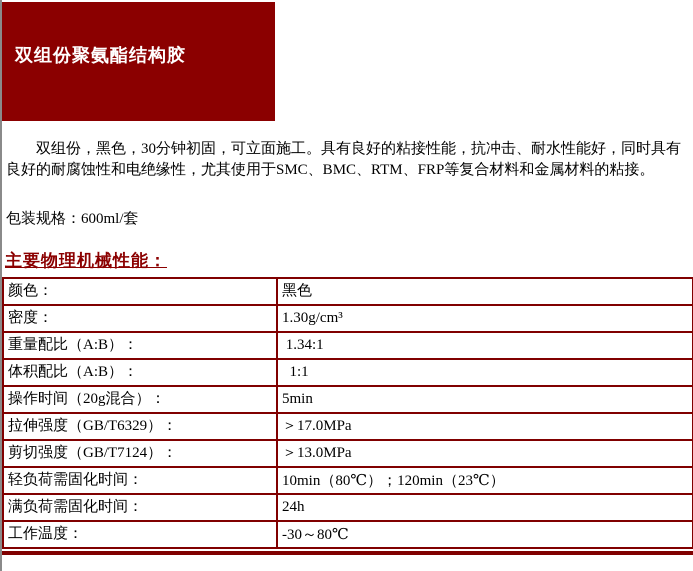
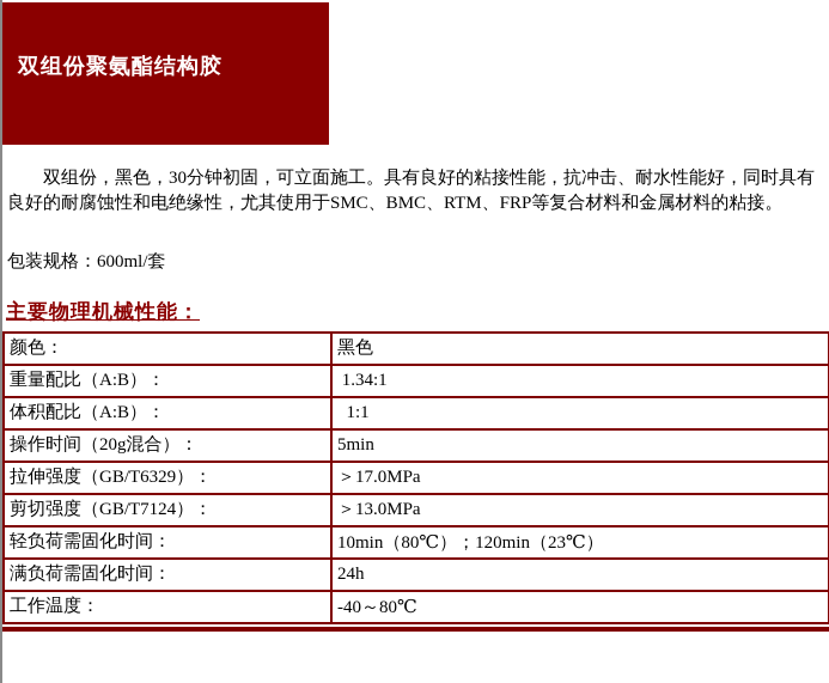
  双组份聚氨酯结构胶
  双组份，黑色，30分钟初固，可立面施工。具有良好的粘接性能，抗冲击、耐水性能好，同时具有良好的耐腐蚀性和电绝缘性，尤其使用于SMC、BMC、RTM、FRP等复合材料和金属材料的粘接。
  包装规格：600ml/套
  主要物理机械性能：
  颜色：	黑色
- 密度：	1.30g/cm³
  重量配比（A:B）：	1.34:1
  体积配比（A:B）：	1:1
  操作时间（20g混合）：	5min
  拉伸强度（GB/T6329）：	＞17.0MPa
  剪切强度（GB/T7124）：	＞13.0MPa
  轻负荷需固化时间：	10min（80℃）；120min（23℃）
  满负荷需固化时间：	24h
- 工作温度：	-30～80℃
+ 工作温度：	-40～80℃
